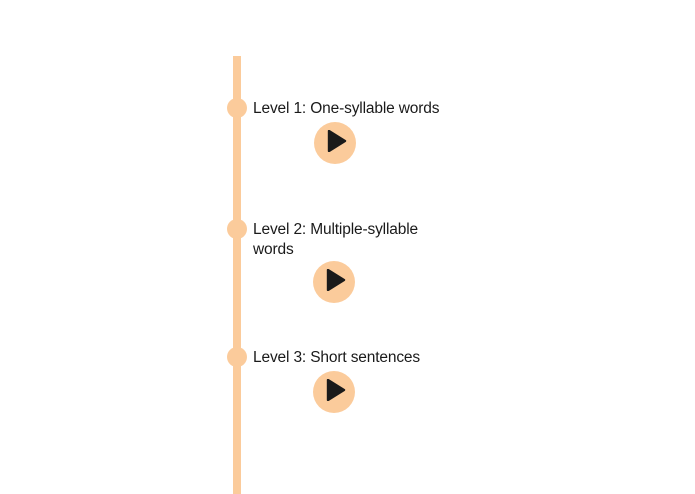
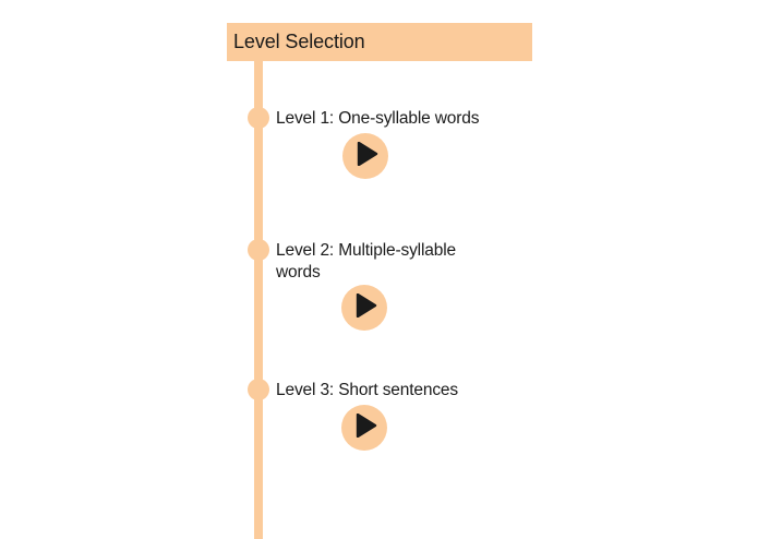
+ Level Selection
  Level 1: One-syllable words
  Level 2: Multiple-syllable words
  Level 3: Short sentences
